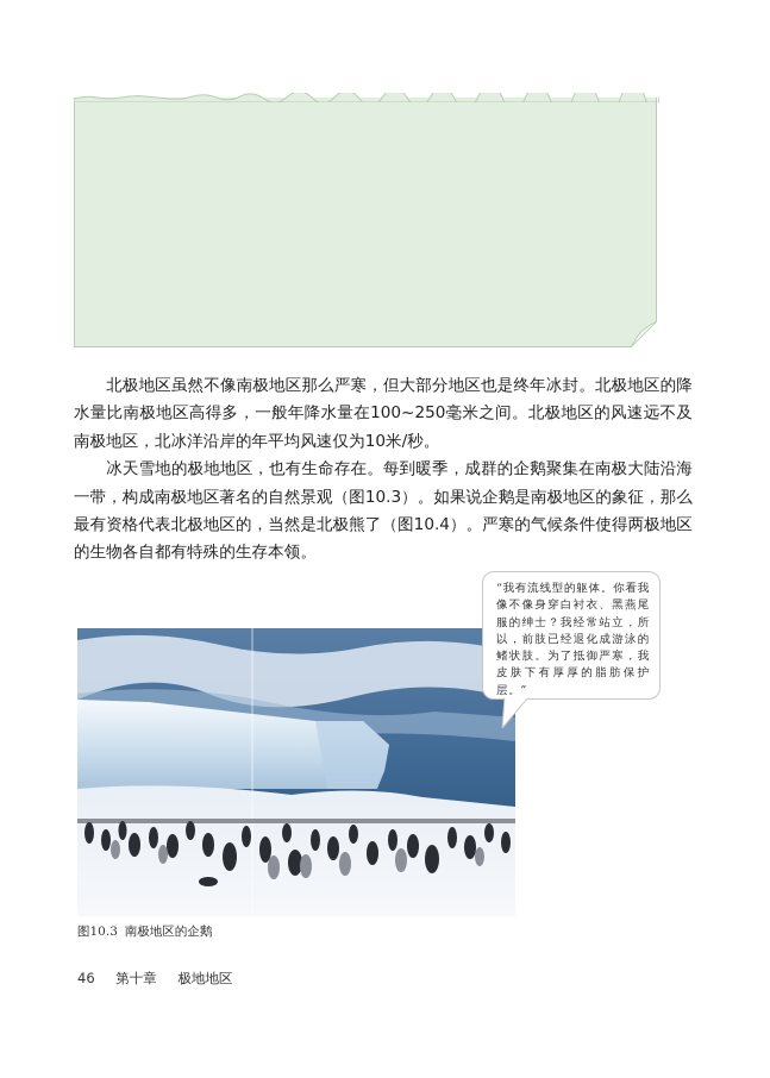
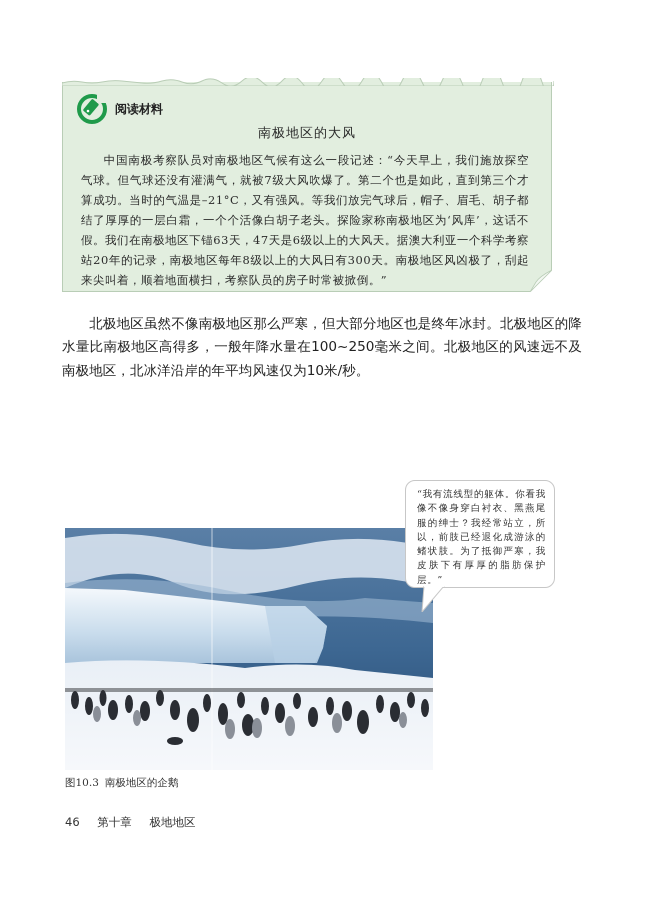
+ 阅读材料
+ 南极地区的大风
+ 中国南极考察队员对南极地区气候有这么一段记述：“今天早上，我们施放探空气球。但气球还没有灌满气，就被7级大风吹爆了。第二个也是如此，直到第三个才算成功。当时的气温是–21°C，又有强风。等我们放完气球后，帽子、眉毛、胡子都结了厚厚的一层白霜，一个个活像白胡子老头。探险家称南极地区为‘风库’，这话不假。我们在南极地区下锚63天，47天是6级以上的大风天。据澳大利亚一个科学考察站20年的记录，南极地区每年8级以上的大风日有300天。南极地区风凶极了，刮起来尖叫着，顺着地面横扫，考察队员的房子时常被掀倒。”
  北极地区虽然不像南极地区那么严寒，但大部分地区也是终年冰封。北极地区的降水量比南极地区高得多，一般年降水量在100~250毫米之间。北极地区的风速远不及南极地区，北冰洋沿岸的年平均风速仅为10米/秒。
- 冰天雪地的极地地区，也有生命存在。每到暖季，成群的企鹅聚集在南极大陆沿海一带，构成南极地区著名的自然景观（图10.3）。如果说企鹅是南极地区的象征，那么最有资格代表北极地区的，当然是北极熊了（图10.4）。严寒的气候条件使得两极地区的生物各自都有特殊的生存本领。
  “我有流线型的躯体。你看我像不像身穿白衬衣、黑燕尾服的绅士？我经常站立，所以，前肢已经退化成游泳的鳍状肢。为了抵御严寒，我皮肤下有厚厚的脂肪保护层。”
  图10.3 南极地区的企鹅
  46 第十章 极地地区
